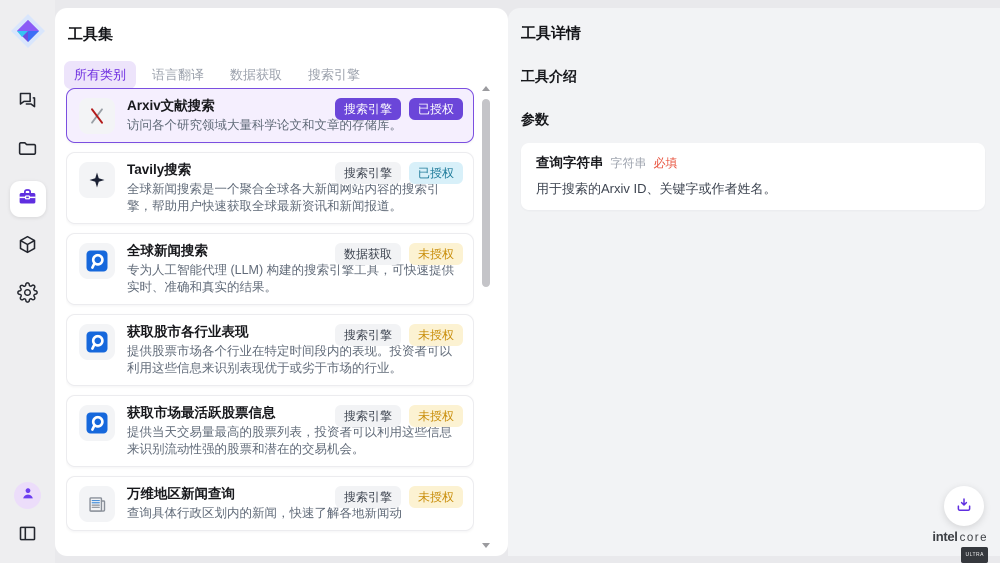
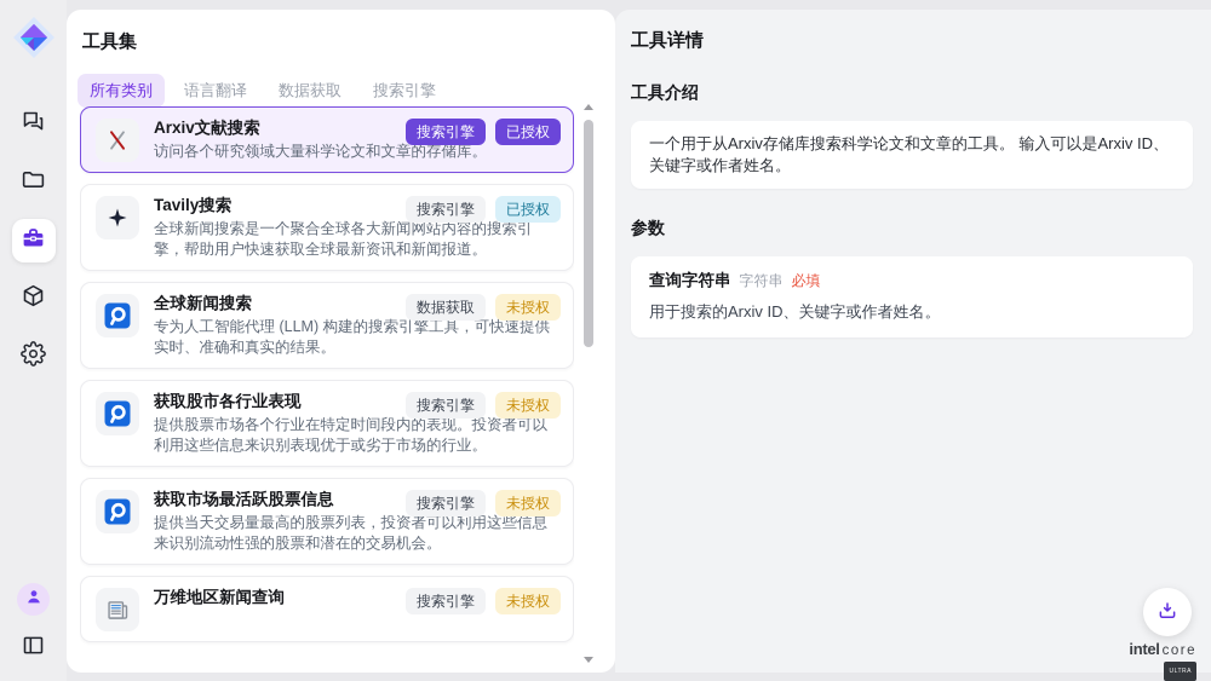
  工具集
  所有类别
  语言翻译
  数据获取
  搜索引擎
  Arxiv文献搜索
  访问各个研究领域大量科学论文和文章的存储库。
  搜索引擎
  已授权
  Tavily搜索
  全球新闻搜索是一个聚合全球各大新闻网站内容的搜索引擎，帮助用户快速获取全球最新资讯和新闻报道。
  搜索引擎
  已授权
  全球新闻搜索
  专为人工智能代理 (LLM) 构建的搜索引擎工具，可快速提供实时、准确和真实的结果。
  数据获取
  未授权
  获取股市各行业表现
  提供股票市场各个行业在特定时间段内的表现。投资者可以利用这些信息来识别表现优于或劣于市场的行业。
  搜索引擎
  未授权
  获取市场最活跃股票信息
  提供当天交易量最高的股票列表，投资者可以利用这些信息来识别流动性强的股票和潜在的交易机会。
  搜索引擎
  未授权
  万维地区新闻查询
- 查询具体行政区划内的新闻，快速了解各地新闻动
  搜索引擎
  未授权
  工具详情
  工具介绍
+ 一个用于从Arxiv存储库搜索科学论文和文章的工具。 输入可以是Arxiv ID、关键字或作者姓名。
  参数
  查询字符串
  字符串
  必填
  用于搜索的Arxiv ID、关键字或作者姓名。
  intel
  core
